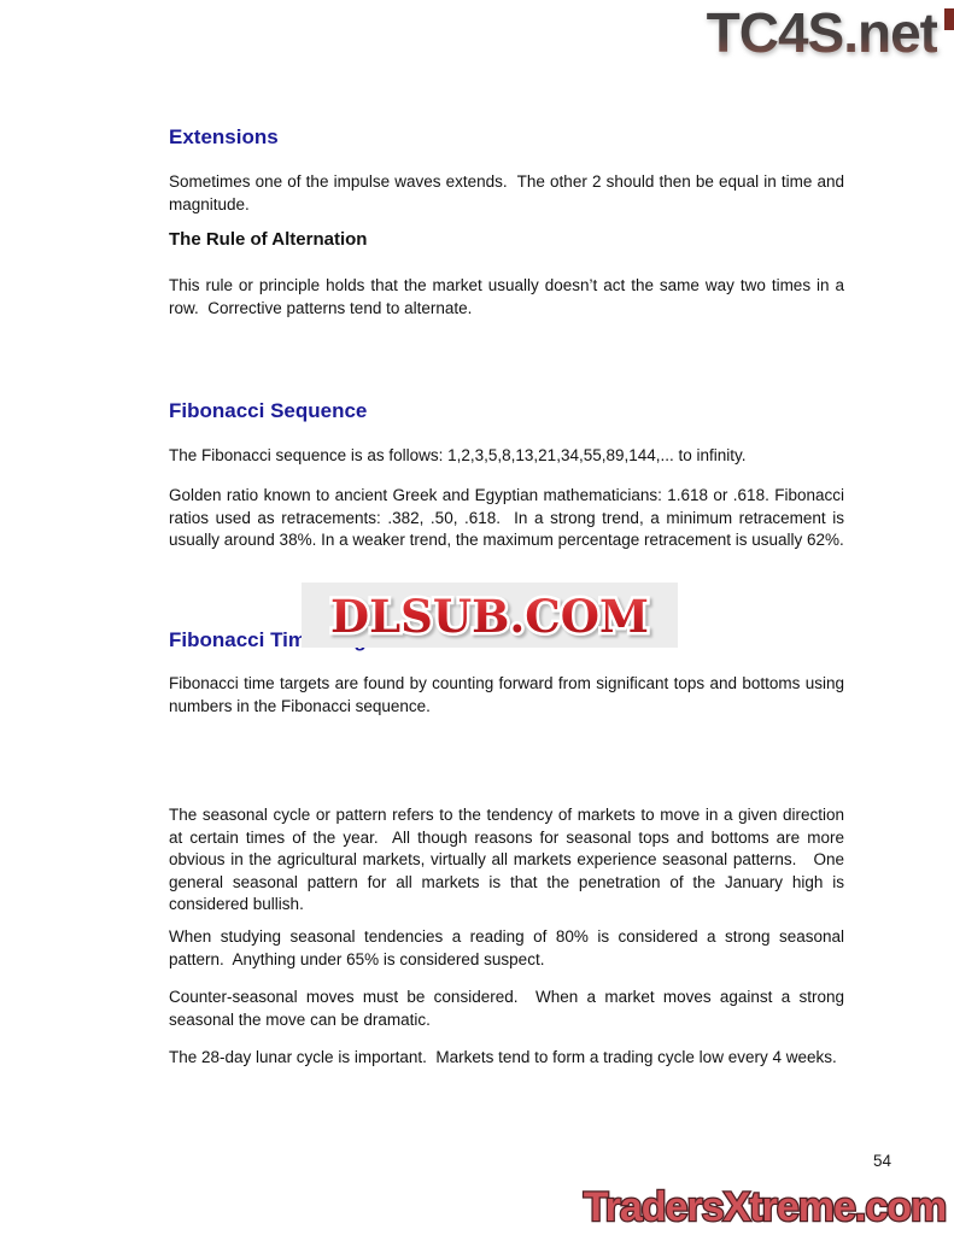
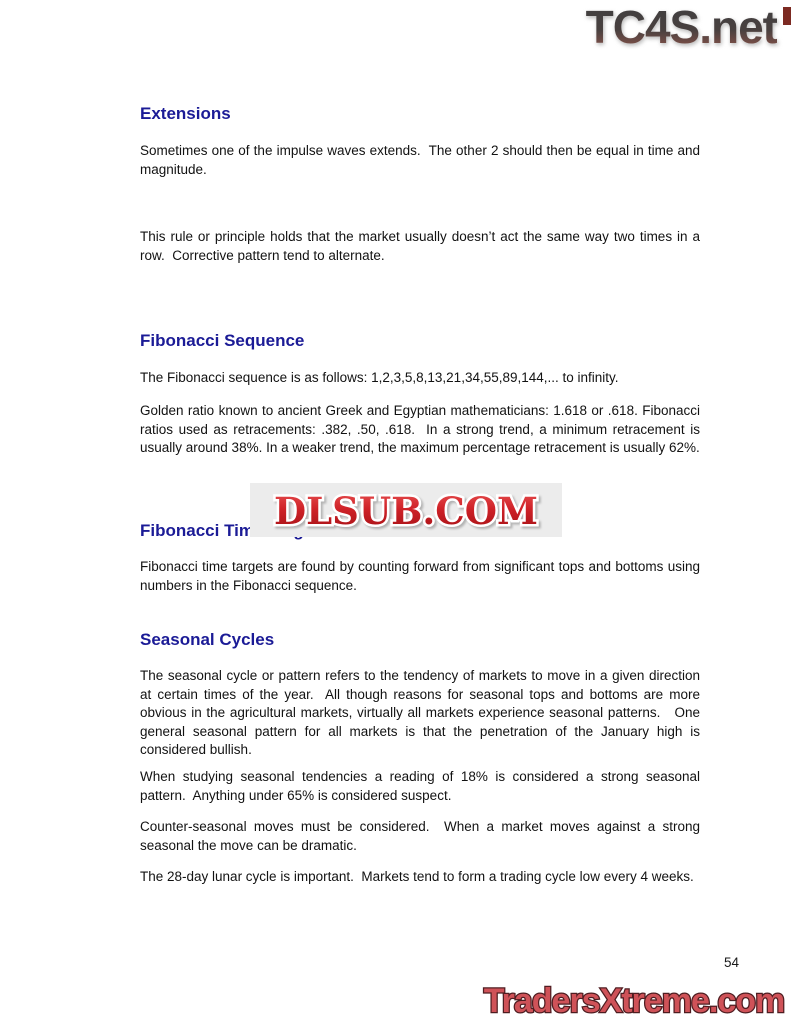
  TC4S.net
  Extensions
  Sometimes one of the impulse waves extends. The other 2 should then be equal in time and magnitude.
- The Rule of Alternation
- This rule or principle holds that the market usually doesn’t act the same way two times in a row. Corrective patterns tend to alternate.
+ This rule or principle holds that the market usually doesn’t act the same way two times in a row. Corrective pattern tend to alternate.
  Fibonacci Sequence
  The Fibonacci sequence is as follows: 1,2,3,5,8,13,21,34,55,89,144,... to infinity.
  Golden ratio known to ancient Greek and Egyptian mathematicians: 1.618 or .618. Fibonacci ratios used as retracements: .382, .50, .618. In a strong trend, a minimum retracement is usually around 38%. In a weaker trend, the maximum percentage retracement is usually 62%.
  DLSUB.COM
  Fibonacci time targets are found by counting forward from significant tops and bottoms using numbers in the Fibonacci sequence.
+ Seasonal Cycles
  The seasonal cycle or pattern refers to the tendency of markets to move in a given direction at certain times of the year. All though reasons for seasonal tops and bottoms are more obvious in the agricultural markets, virtually all markets experience seasonal patterns. One general seasonal pattern for all markets is that the penetration of the January high is considered bullish.
- When studying seasonal tendencies a reading of 80% is considered a strong seasonal pattern. Anything under 65% is considered suspect.
+ When studying seasonal tendencies a reading of 18% is considered a strong seasonal pattern. Anything under 65% is considered suspect.
  Counter-seasonal moves must be considered. When a market moves against a strong seasonal the move can be dramatic.
  The 28-day lunar cycle is important. Markets tend to form a trading cycle low every 4 weeks.
  54
  TradersXtreme.com
